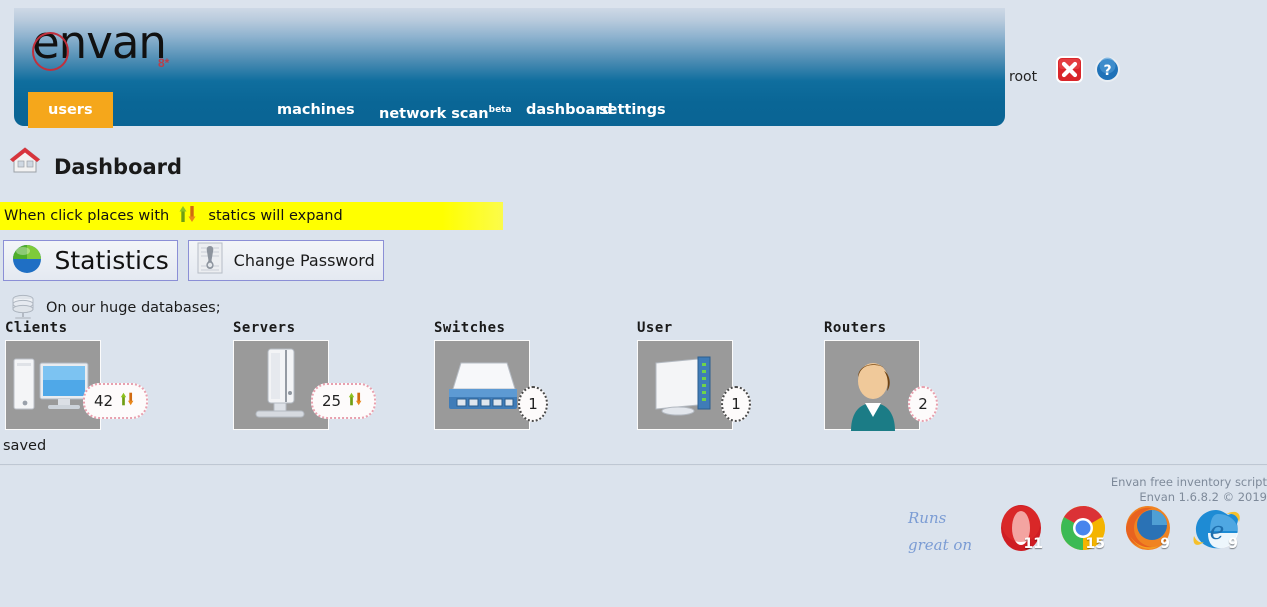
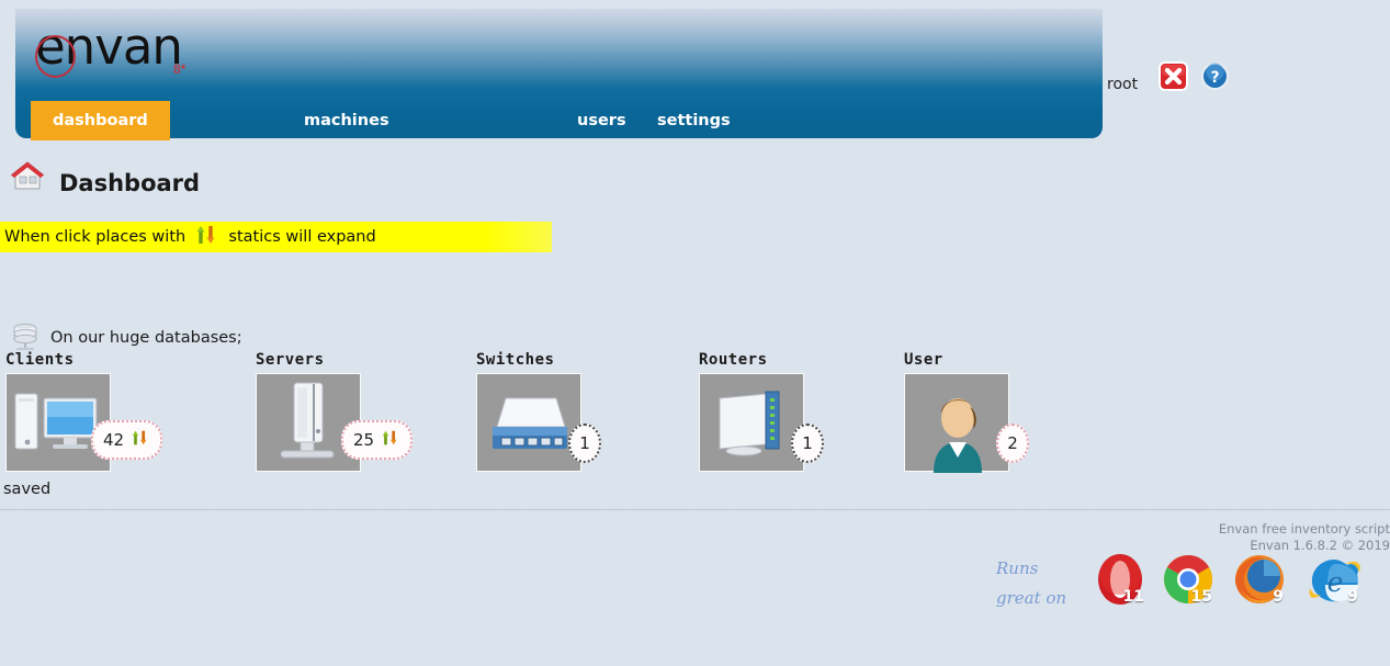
  envan
  8*
- users
+ dashboard
  machines
- network scanbeta
- dashboard
+ users
  settings
  root
  ?
  Dashboard
  When click places with statics will expand
- Statistics Change Password
  On our huge databases;
  Clients
  42
  Servers
  25
  Switches
  1
- User
+ Routers
  1
- Routers
+ User
  2
  saved
  Envan free inventory script
  Envan 1.6.8.2 © 2019
  Runs
  great on
  11
  15
  9
  e
  9
